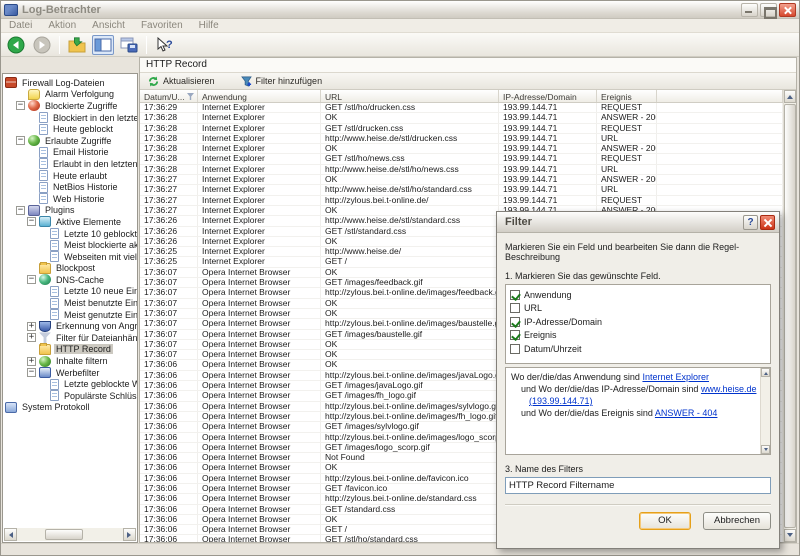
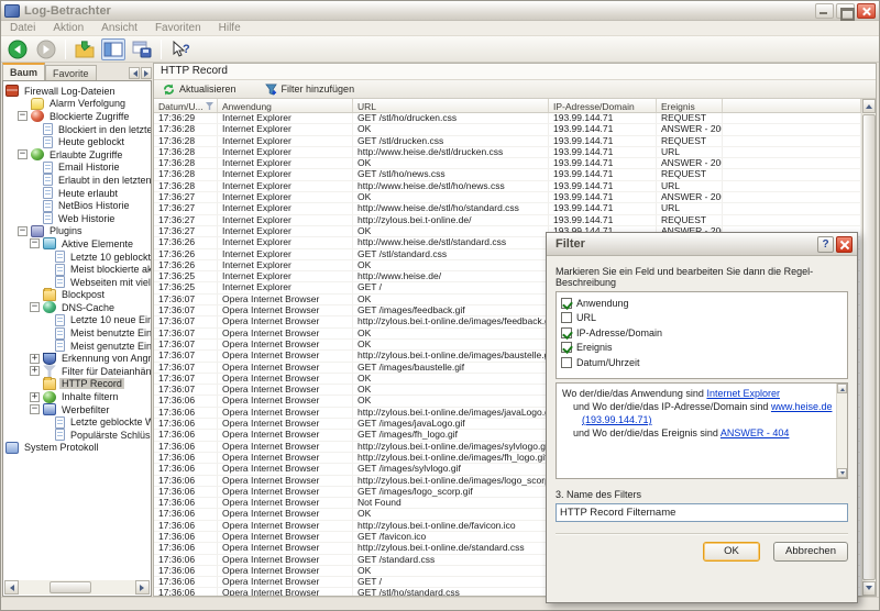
  Log-Betrachter
  Datei
  Aktion
  Ansicht
  Favoriten
  Hilfe
  ?
+ Baum
+ Favorite
  Firewall Log-Dateien
  Alarm Verfolgung
  −
  Blockierte Zugriffe
  Blockiert in den letzte
  Heute geblockt
  −
  Erlaubte Zugriffe
  Email Historie
  Erlaubt in den letzten
  Heute erlaubt
  NetBios Historie
  Web Historie
  −
  Plugins
  −
  Aktive Elemente
  Letzte 10 geblockt
  Meist blockierte ak
  Webseiten mit viel
  Blockpost
  −
  DNS-Cache
  Letzte 10 neue Ein
  Meist benutzte Ein
  Meist genutzte Ein
  +
  Erkennung von Angr
  +
  Filter für Dateianhän
  HTTP Record
  +
  Inhalte filtern
  −
  Werbefilter
  Letzte geblockte W
  Populärste Schlüs
  System Protokoll
  HTTP Record
  Aktualisieren
  Filter hinzufügen
  Datum/U...
  Anwendung
  URL
  IP-Adresse/Domain
  Ereignis
  17:36:29
  Internet Explorer
  GET /stl/ho/drucken.css
  193.99.144.71
  REQUEST
  17:36:28
  Internet Explorer
  OK
  193.99.144.71
  ANSWER - 20
  17:36:28
  Internet Explorer
  GET /stl/drucken.css
  193.99.144.71
  REQUEST
  17:36:28
  Internet Explorer
  http://www.heise.de/stl/drucken.css
  193.99.144.71
  URL
  17:36:28
  Internet Explorer
  OK
  193.99.144.71
  ANSWER - 20
  17:36:28
  Internet Explorer
  GET /stl/ho/news.css
  193.99.144.71
  REQUEST
  17:36:28
  Internet Explorer
  http://www.heise.de/stl/ho/news.css
  193.99.144.71
  URL
  17:36:27
  Internet Explorer
  OK
  193.99.144.71
  ANSWER - 20
  17:36:27
  Internet Explorer
  http://www.heise.de/stl/ho/standard.css
  193.99.144.71
  URL
  17:36:27
  Internet Explorer
  http://zylous.bei.t-online.de/
  193.99.144.71
  REQUEST
  17:36:27
  Internet Explorer
  OK
  193.99.144.71
  ANSWER - 20
  17:36:26
  Internet Explorer
  http://www.heise.de/stl/standard.css
  17:36:26
  Internet Explorer
  GET /stl/standard.css
  17:36:26
  Internet Explorer
  OK
  17:36:25
  Internet Explorer
  http://www.heise.de/
  17:36:25
  Internet Explorer
  GET /
  17:36:07
  Opera Internet Browser
  OK
  17:36:07
  Opera Internet Browser
  GET /images/feedback.gif
  17:36:07
  Opera Internet Browser
  http://zylous.bei.t-online.de/images/feedback.
  17:36:07
  Opera Internet Browser
  OK
  17:36:07
  Opera Internet Browser
  OK
  17:36:07
  Opera Internet Browser
  http://zylous.bei.t-online.de/images/baustelle.
  17:36:07
  Opera Internet Browser
  GET /images/baustelle.gif
  17:36:07
  Opera Internet Browser
  OK
  17:36:07
  Opera Internet Browser
  OK
  17:36:06
  Opera Internet Browser
  OK
  17:36:06
  Opera Internet Browser
  http://zylous.bei.t-online.de/images/javaLogo.
  17:36:06
  Opera Internet Browser
  GET /images/javaLogo.gif
  17:36:06
  Opera Internet Browser
  GET /images/fh_logo.gif
  17:36:06
  Opera Internet Browser
  http://zylous.bei.t-online.de/images/sylvlogo.g
  17:36:06
  Opera Internet Browser
  http://zylous.bei.t-online.de/images/fh_logo.gi
  17:36:06
  Opera Internet Browser
  GET /images/sylvlogo.gif
  17:36:06
  Opera Internet Browser
  http://zylous.bei.t-online.de/images/logo_scor
  17:36:06
  Opera Internet Browser
  GET /images/logo_scorp.gif
  17:36:06
  Opera Internet Browser
  Not Found
  17:36:06
  Opera Internet Browser
  OK
  17:36:06
  Opera Internet Browser
  http://zylous.bei.t-online.de/favicon.ico
  17:36:06
  Opera Internet Browser
  GET /favicon.ico
  17:36:06
  Opera Internet Browser
  http://zylous.bei.t-online.de/standard.css
  17:36:06
  Opera Internet Browser
  GET /standard.css
  17:36:06
  Opera Internet Browser
  OK
  17:36:06
  Opera Internet Browser
  GET /
  17:36:06
  Opera Internet Browser
  GET /stl/ho/standard.css
  Filter
  ?
  Markieren Sie ein Feld und bearbeiten Sie dann die Regel-Beschreibung
- 1. Markieren Sie das gewünschte Feld.
  Anwendung
  URL
  IP-Adresse/Domain
  Ereignis
  Datum/Uhrzeit
  Wo der/die/das Anwendung sind Internet Explorer
  und Wo der/die/das IP-Adresse/Domain sind www.heise.de
  (193.99.144.71)
  und Wo der/die/das Ereignis sind ANSWER - 404
  3. Name des Filters
  HTTP Record Filtername
  OK
  Abbrechen
